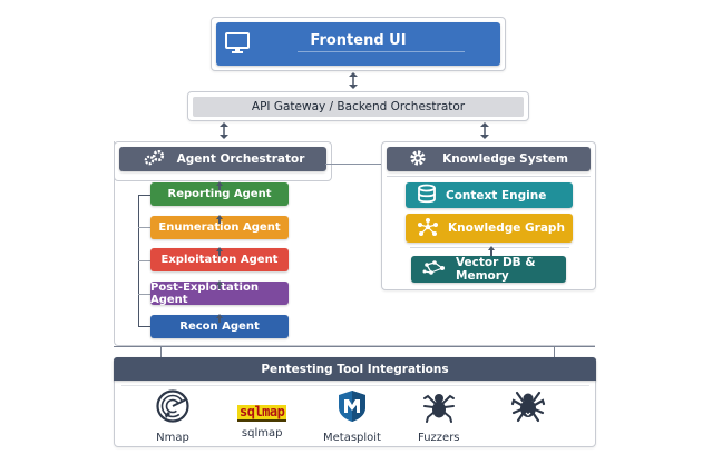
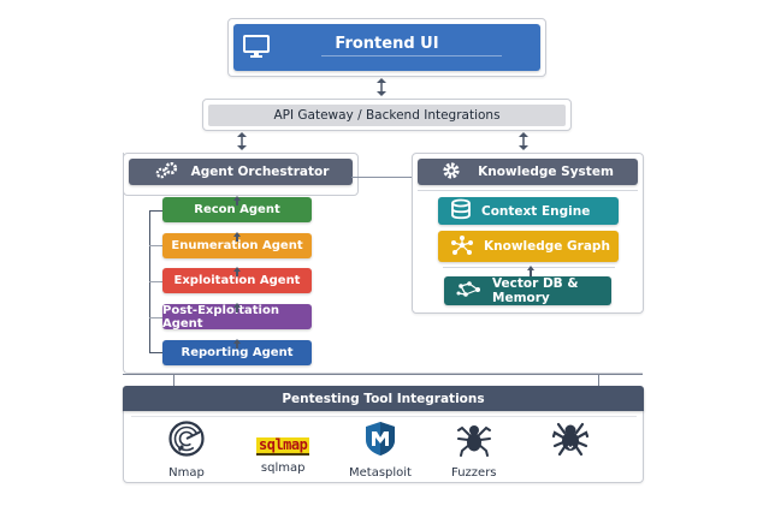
  Frontend UI
- API Gateway / Backend Orchestrator
+ API Gateway / Backend Integrations
  Agent Orchestrator
- Reporting Agent
+ Recon Agent
  Enumeration Agent
  Exploitation Agent
  Post-Explotation Agent
- Recon Agent
+ Reporting Agent
  Knowledge System
  Context Engine
  Knowledge Graph
  Vector DB & Memory
  Pentesting Tool Integrations
  Nmap
  sqlmap
  sqlmap
  Metasploit
  Fuzzers
